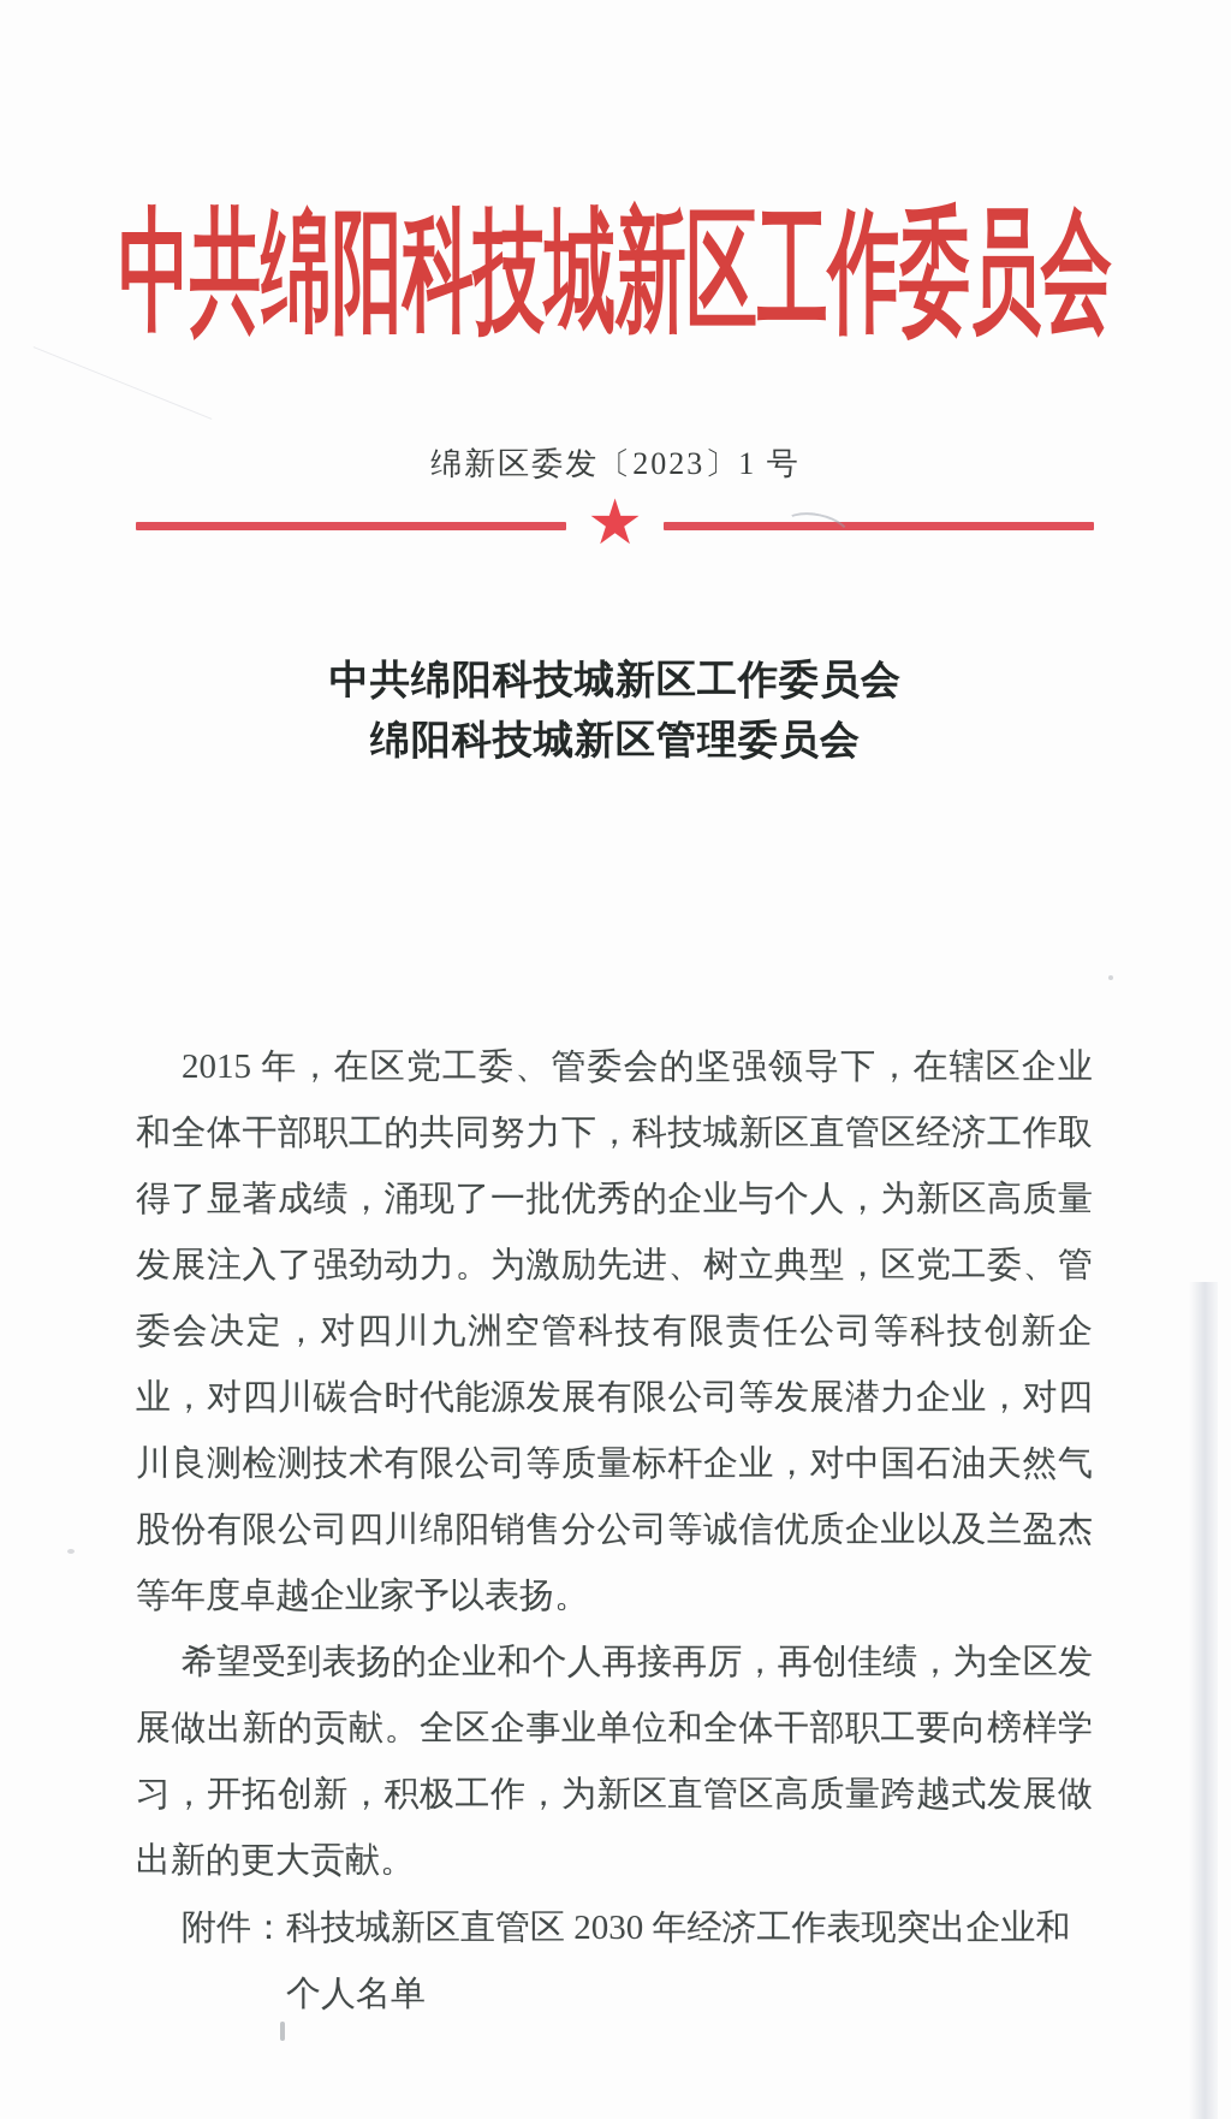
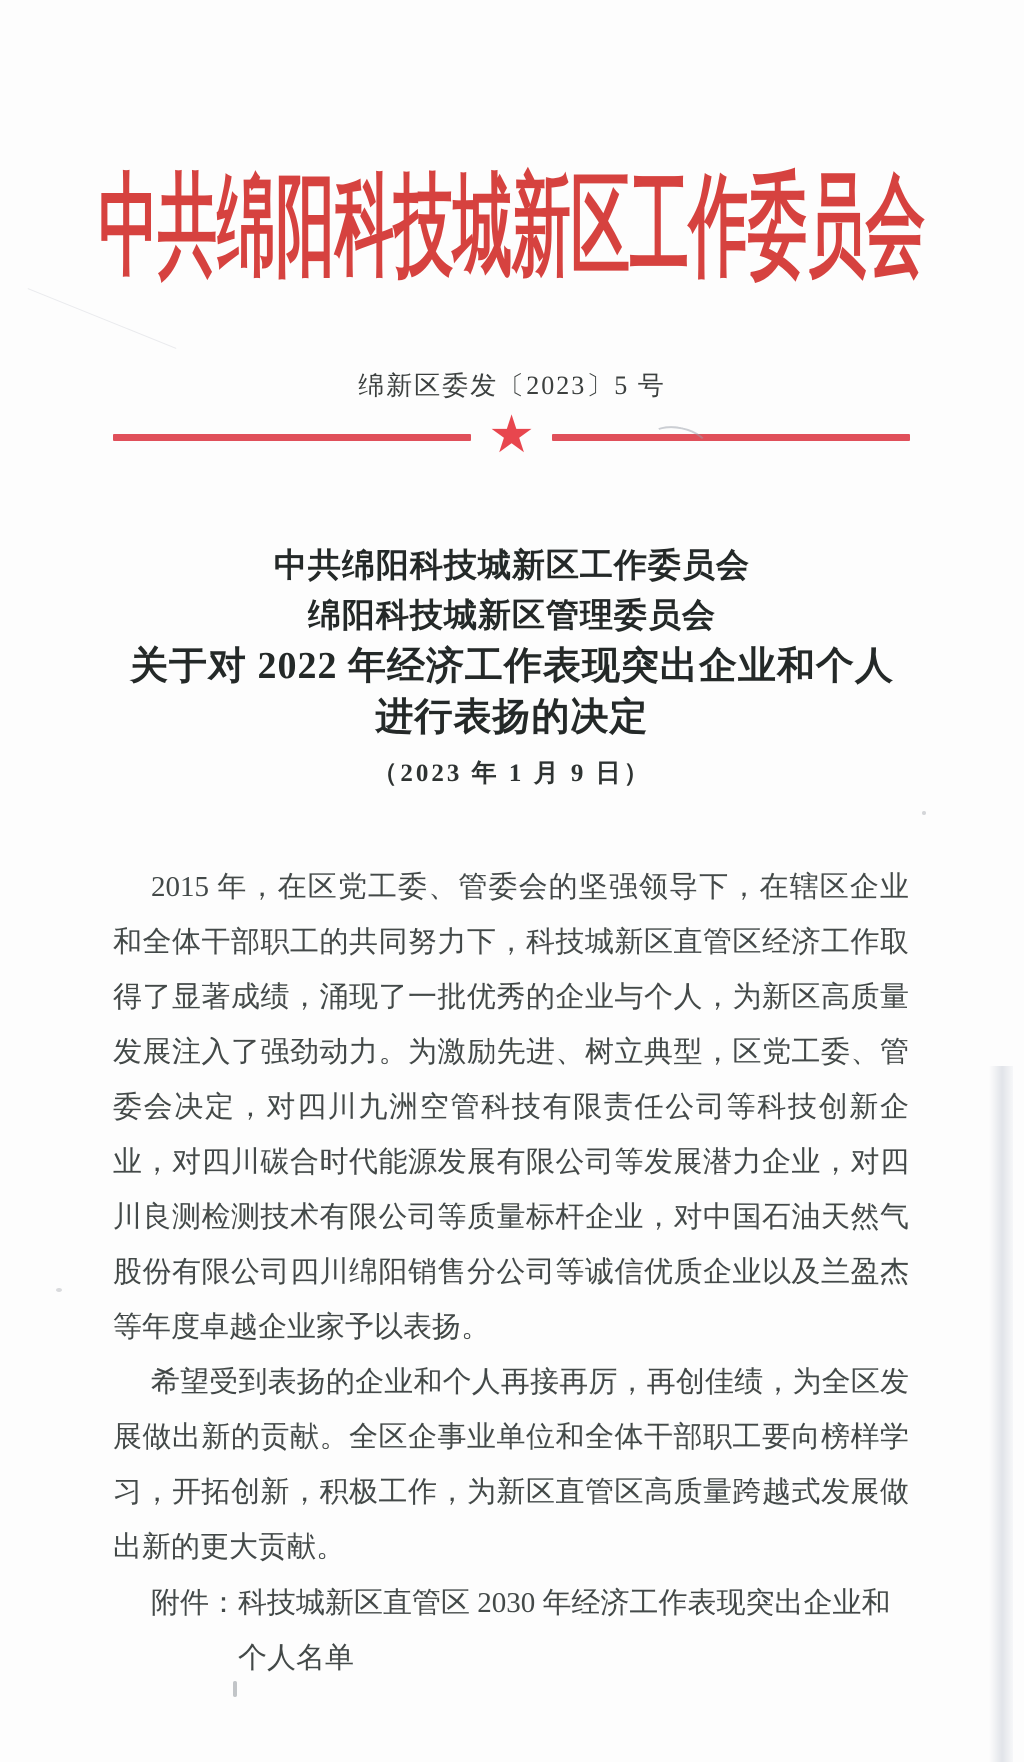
  中共绵阳科技城新区工作委员会
- 绵新区委发〔2023〕1 号
+ 绵新区委发〔2023〕5 号
  ★
  中共绵阳科技城新区工作委员会
  绵阳科技城新区管理委员会
+ 关于对 2022 年经济工作表现突出企业和个人
+ 进行表扬的决定
+ （2023 年 1 月 9 日）
  2015 年，在区党工委、管委会的坚强领导下，在辖区企业和全体干部职工的共同努力下，科技城新区直管区经济工作取得了显著成绩，涌现了一批优秀的企业与个人，为新区高质量发展注入了强劲动力。为激励先进、树立典型，区党工委、管委会决定，对四川九洲空管科技有限责任公司等科技创新企业，对四川碳合时代能源发展有限公司等发展潜力企业，对四川良测检测技术有限公司等质量标杆企业，对中国石油天然气股份有限公司四川绵阳销售分公司等诚信优质企业以及兰盈杰等年度卓越企业家予以表扬。
  希望受到表扬的企业和个人再接再厉，再创佳绩，为全区发展做出新的贡献。全区企事业单位和全体干部职工要向榜样学习，开拓创新，积极工作，为新区直管区高质量跨越式发展做出新的更大贡献。
  附件：科技城新区直管区 2030 年经济工作表现突出企业和个人名单
